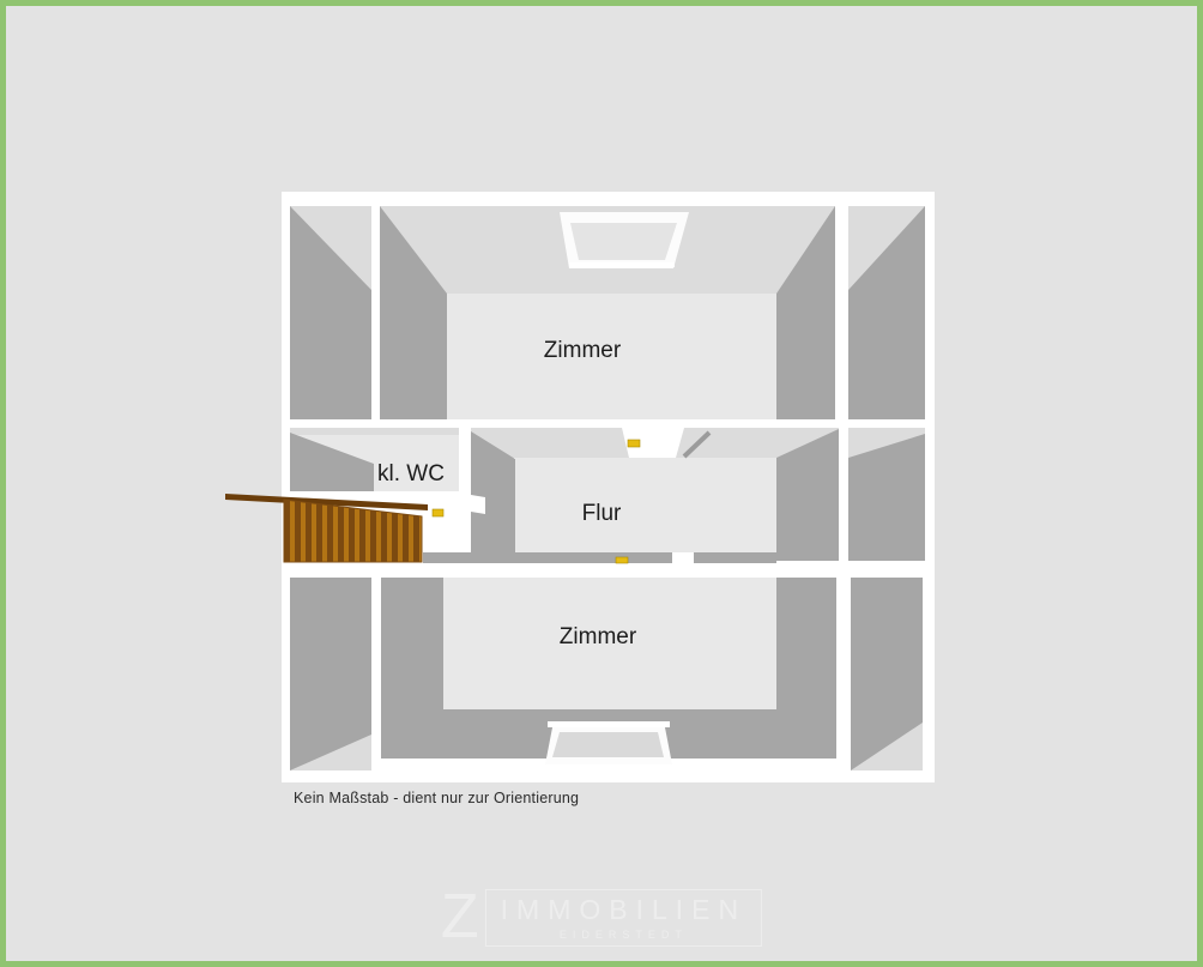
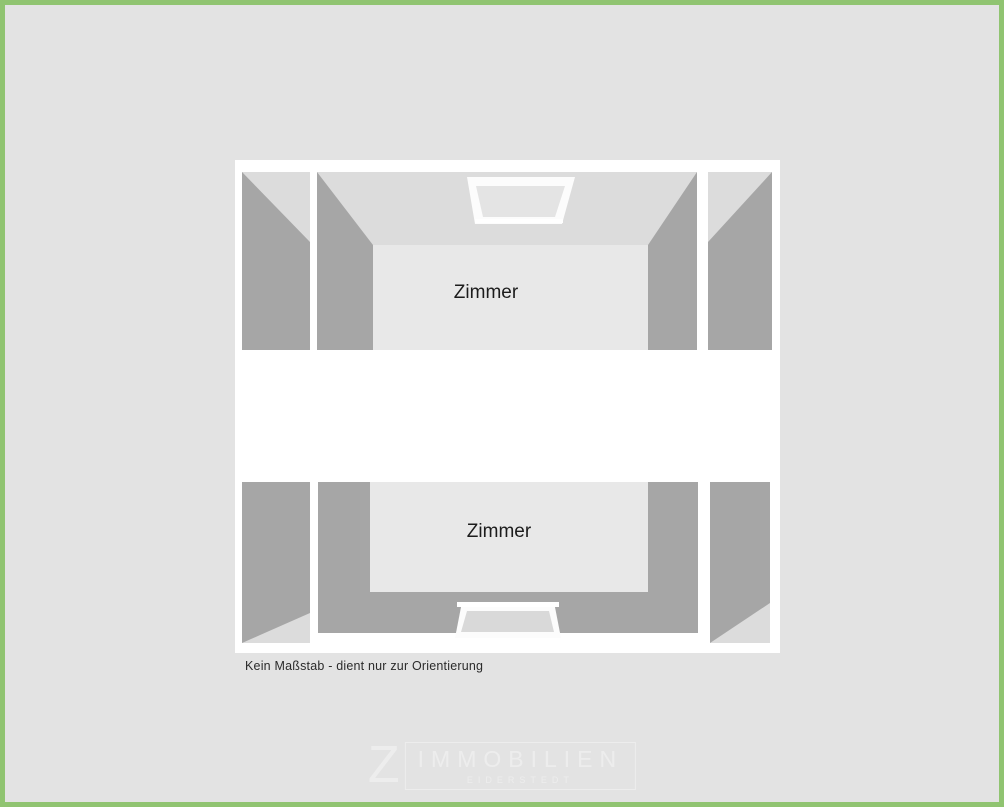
  Zimmer
- kl. WC
- Flur
  Zimmer
  Kein Maßstab - dient nur zur Orientierung
